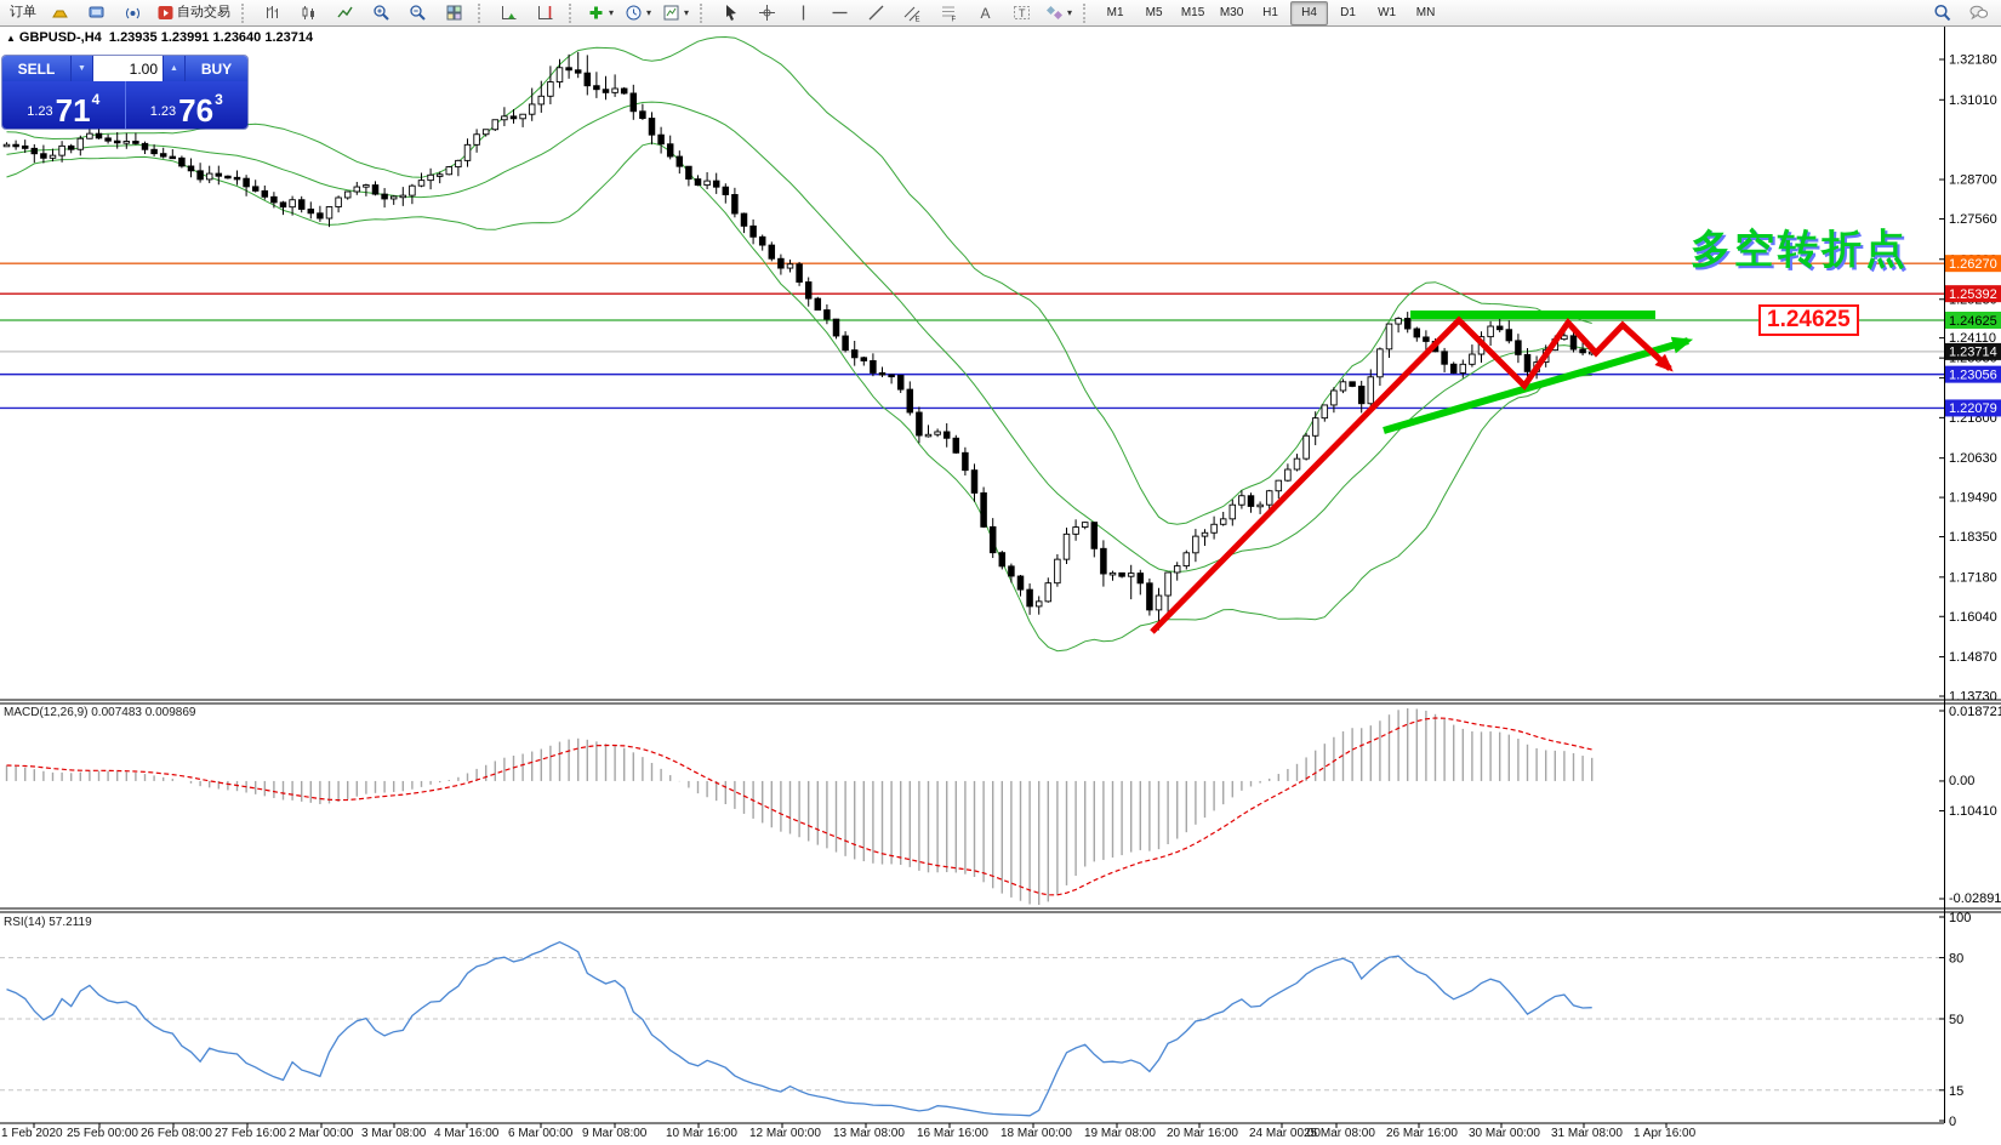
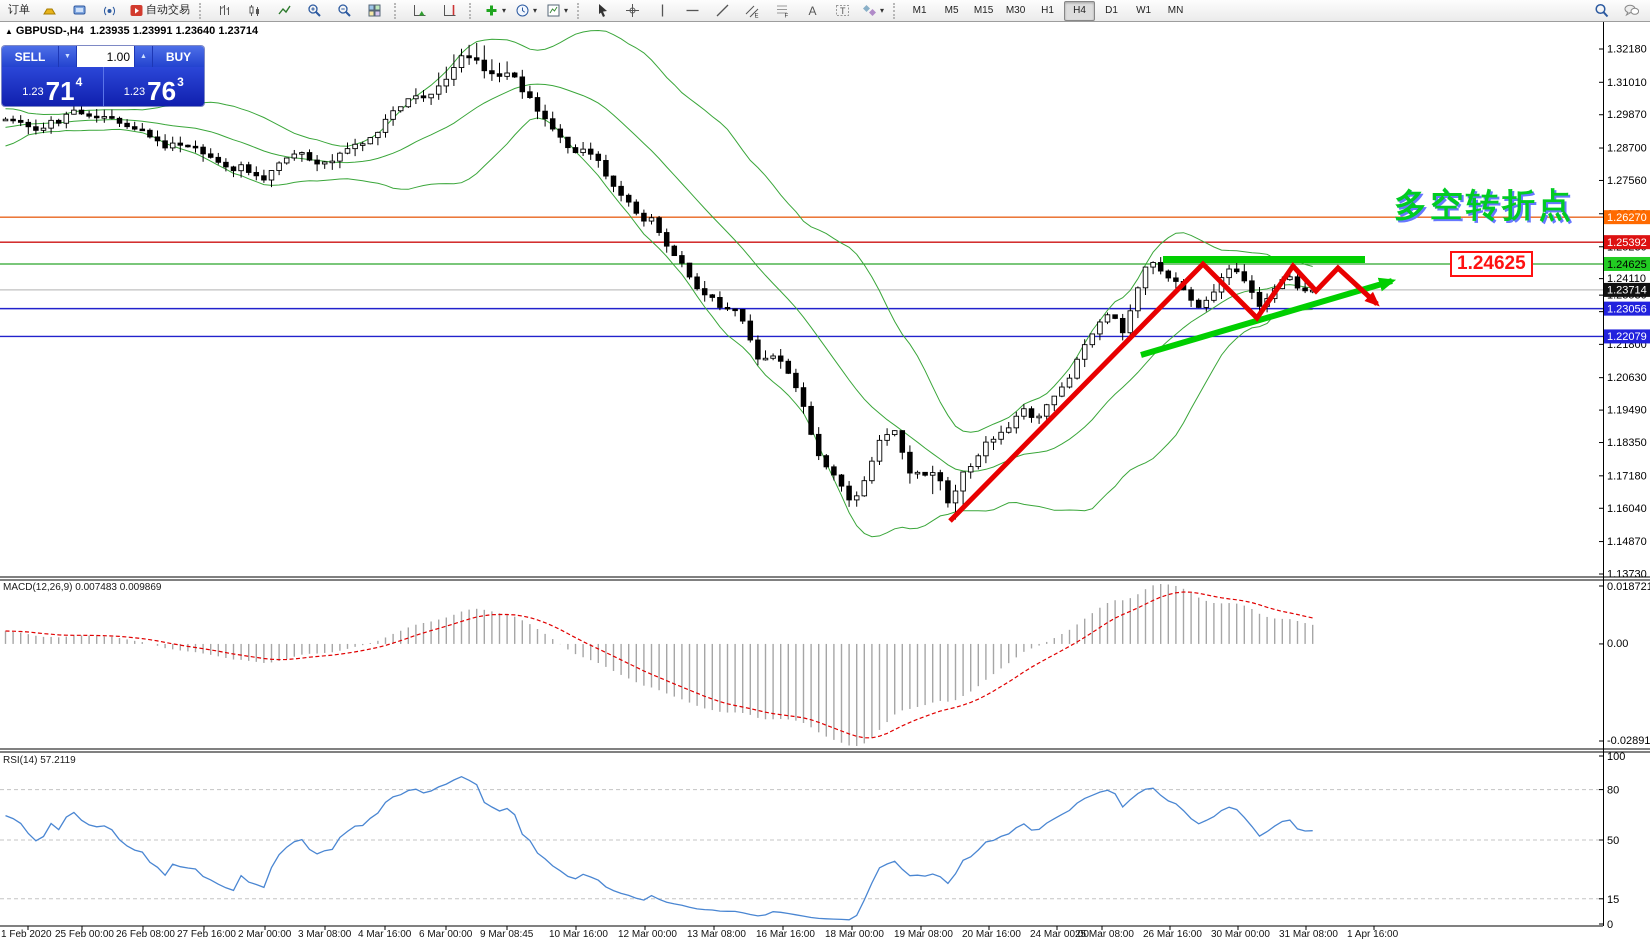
  订单
  自动交易
  ▾
  ▾
  ▾
  A
  T
  ▾
  M1
  M5
  M15
  M30
  H1
  H4
  D1
  W1
  MN
  1.32180
  1.31010
- 1.10410
+ 1.29870
  1.28700
  1.27560
  1.24110
  1.21800
  1.20630
  1.19490
  1.18350
  1.17180
  1.16040
  1.14870
  1.13730
  0.01872
  0.00
  -0.02891
  100
  80
  50
  15
  0
  1.26270
  1.25392
  1.24625
  1.23714
  1.23056
  1.22079
  ▲ GBPUSD-,H4 1.23935 1.23991 1.23640 1.23714
  SELL
  1.00
  BUY
  1.23
  71
  4
  1.23
  76
  3
  MACD(12,26,9) 0.007483 0.009869
  RSI(14) 57.2119
  多空转折点
  1.24625
  1 Feb 2020
  25 Feb 00:00
  26 Feb 08:00
  27 Feb 16:00
  2 Mar 00:00
  3 Mar 08:00
  4 Mar 16:00
  6 Mar 00:00
- 9 Mar 08:00
+ 9 Mar 08:45
  10 Mar 16:00
  12 Mar 00:00
  13 Mar 08:00
  16 Mar 16:00
  18 Mar 00:00
  19 Mar 08:00
  20 Mar 16:00
  24 Mar 00:00
  25 Mar 08:00
  26 Mar 16:00
  30 Mar 00:00
  31 Mar 08:00
  1 Apr 16:00
